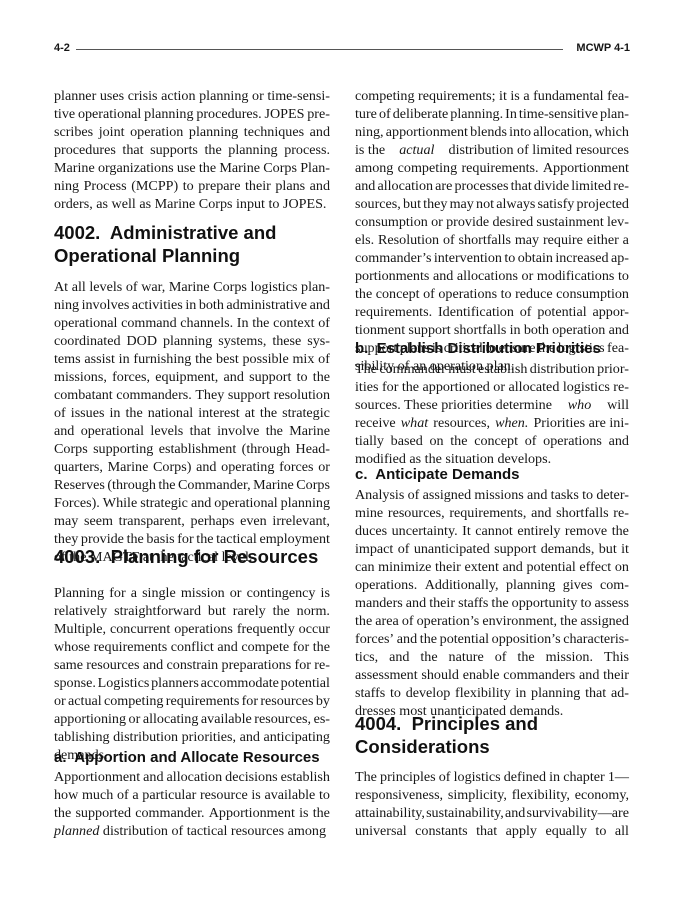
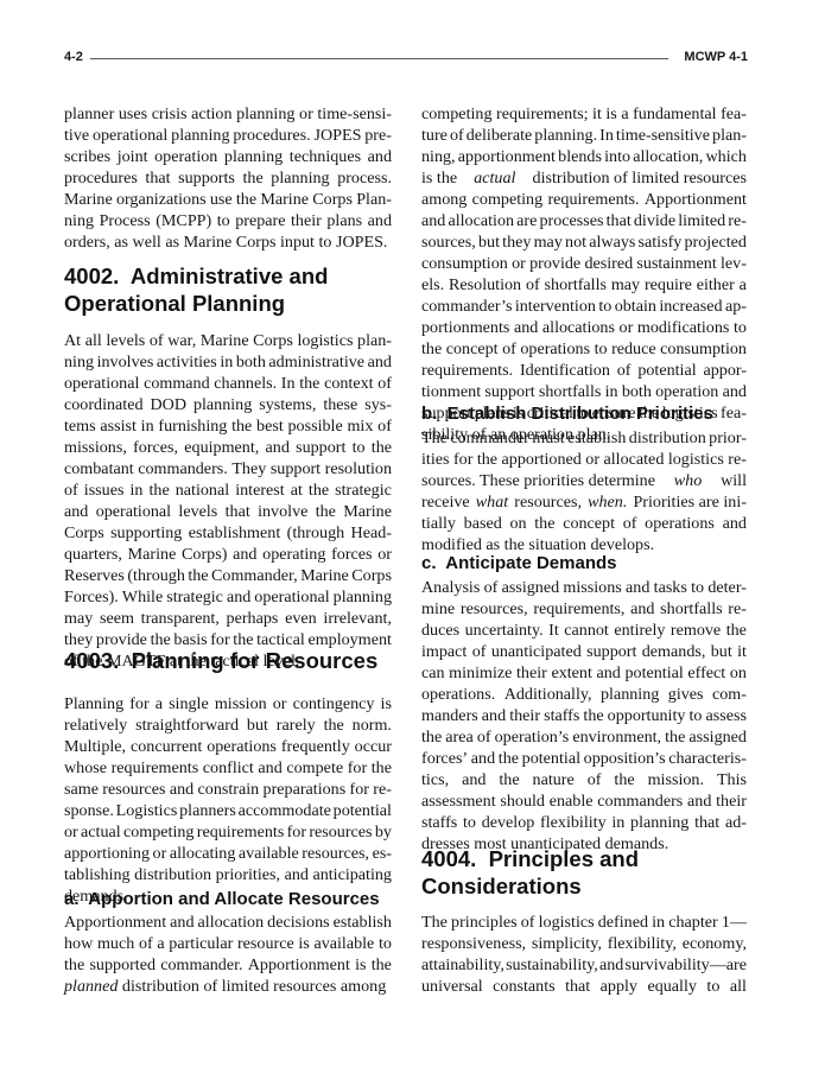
  4-2
  MCWP 4-1
  planner
  uses
  crisis
  action
  planning
  or
  time-sensi-
  tive
  operational
  planning
  procedures.
  JOPES
  pre-
  scribes
  joint
  operation
  planning
  techniques
  and
  procedures
  that
  supports
  the
  planning
  process.
  Marine
  organizations
  use
  the
  Marine
  Corps
  Plan-
  ning
  Process
  (MCPP)
  to
  prepare
  their
  plans
  and
  orders, as well as Marine Corps input to JOPES.
  4002. Administrative and
  Operational Planning
  At
  all
  levels
  of
  war,
  Marine
  Corps
  logistics
  plan-
  ning
  involves
  activities
  in
  both
  administrative
  and
  operational
  command
  channels.
  In
  the
  context
  of
  coordinated
  DOD
  planning
  systems,
  these
  sys-
  tems
  assist
  in
  furnishing
  the
  best
  possible
  mix
  of
  missions,
  forces,
  equipment,
  and
  support
  to
  the
  combatant
  commanders.
  They
  support
  resolution
  of
  issues
  in
  the
  national
  interest
  at
  the
  strategic
  and
  operational
  levels
  that
  involve
  the
  Marine
  Corps
  supporting
  establishment
  (through
  Head-
  quarters,
  Marine
  Corps)
  and
  operating
  forces
  or
  Reserves
  (through
  the
  Commander,
  Marine
  Corps
  Forces).
  While
  strategic
  and
  operational
  planning
  may
  seem
  transparent,
  perhaps
  even
  irrelevant,
  they
  provide
  the
  basis
  for
  the
  tactical
  employment
  of the MAGTF at the tactical level.
  4003. Planning for Resources
  Planning
  for
  a
  single
  mission
  or
  contingency
  is
  relatively
  straightforward
  but
  rarely
  the
  norm.
  Multiple,
  concurrent
  operations
  frequently
  occur
  whose
  requirements
  conflict
  and
  compete
  for
  the
  same
  resources
  and
  constrain
  preparations
  for
  re-
  sponse.
  Logistics
  planners
  accommodate
  potential
  or
  actual
  competing
  requirements
  for
  resources
  by
  apportioning
  or
  allocating
  available
  resources,
  es-
  tablishing
  distribution
  priorities,
  and
  anticipating
  demands.
  a. Apportion and Allocate Resources
  Apportionment
  and
  allocation
  decisions
  establish
  how
  much
  of
  a
  particular
  resource
  is
  available
  to
  the
  supported
  commander.
  Apportionment
  is
  the
- planned distribution of tactical resources among
+ planned distribution of limited resources among
  competing
  requirements;
  it
  is
  a
  fundamental
  fea-
  ture
  of
  deliberate
  planning.
  In
  time-sensitive
  plan-
  ning,
  apportionment
  blends
  into
  allocation,
  which
  is the
  actual
  distribution of limited resources
  among
  competing
  requirements.
  Apportionment
  and
  allocation
  are
  processes
  that
  divide
  limited
  re-
  sources,
  but
  they
  may
  not
  always
  satisfy
  projected
  consumption
  or
  provide
  desired
  sustainment
  lev-
  els.
  Resolution
  of
  shortfalls
  may
  require
  either
  a
  commander’s
  intervention
  to
  obtain
  increased
  ap-
  portionments
  and
  allocations
  or
  modifications
  to
  the
  concept
  of
  operations
  to
  reduce
  consumption
  requirements.
  Identification
  of
  potential
  appor-
  tionment
  support
  shortfalls
  in
  both
  operation
  and
  support
  plans
  is
  critical
  to
  ensure
  the
  logistics
  fea-
  sibility of an operation plan.
  b. Establish Distribution Priorities
  The
  commander
  must
  establish
  distribution
  prior-
  ities
  for
  the
  apportioned
  or
  allocated
  logistics
  re-
  sources. These priorities determine
  who
  will
  receive
  what
  resources,
  when.
  Priorities are ini-
  tially
  based
  on
  the
  concept
  of
  operations
  and
  modified as the situation develops.
  c. Anticipate Demands
  Analysis
  of
  assigned
  missions
  and
  tasks
  to
  deter-
  mine
  resources,
  requirements,
  and
  shortfalls
  re-
  duces
  uncertainty.
  It
  cannot
  entirely
  remove
  the
  impact
  of
  unanticipated
  support
  demands,
  but
  it
  can
  minimize
  their
  extent
  and
  potential
  effect
  on
  operations.
  Additionally,
  planning
  gives
  com-
  manders
  and
  their
  staffs
  the
  opportunity
  to
  assess
  the
  area
  of
  operation’s
  environment,
  the
  assigned
  forces’
  and
  the
  potential
  opposition’s
  characteris-
  tics,
  and
  the
  nature
  of
  the
  mission.
  This
  assessment
  should
  enable
  commanders
  and
  their
  staffs
  to
  develop
  flexibility
  in
  planning
  that
  ad-
  dresses most unanticipated demands.
  4004. Principles and
  Considerations
  The
  principles
  of
  logistics
  defined
  in
  chapter
  1—
  responsiveness,
  simplicity,
  flexibility,
  economy,
  attainability,
  sustainability,
  and
  survivability—are
  universal
  constants
  that
  apply
  equally
  to
  all
